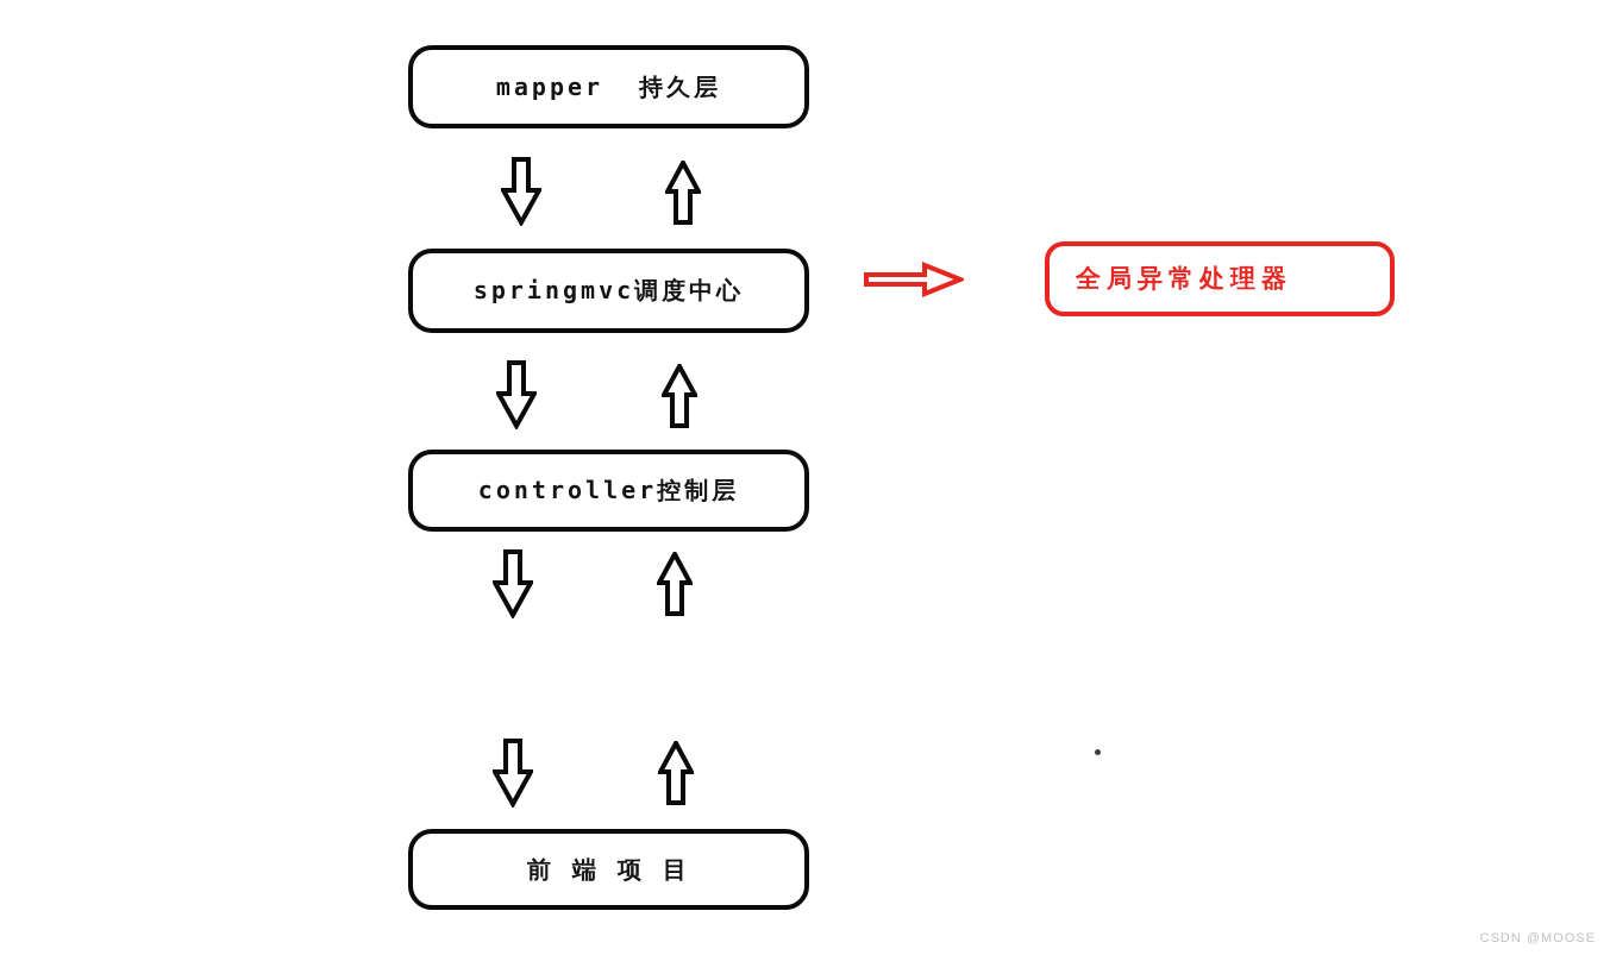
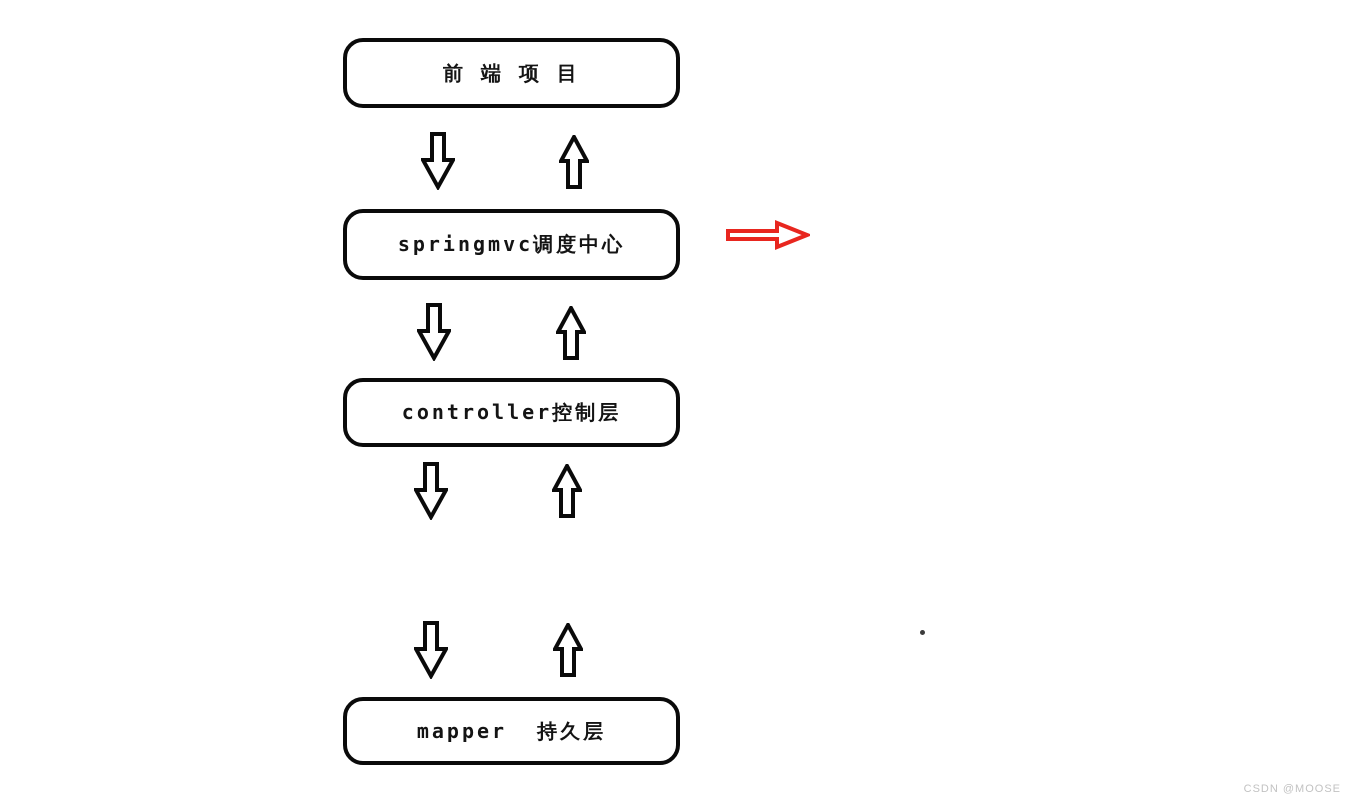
- mapper 持久层
+ 前 端 项 目
  springmvc调度中心
  controller控制层
- 前 端 项 目
+ mapper 持久层
- 全局异常处理器
  CSDN @MOOSE
